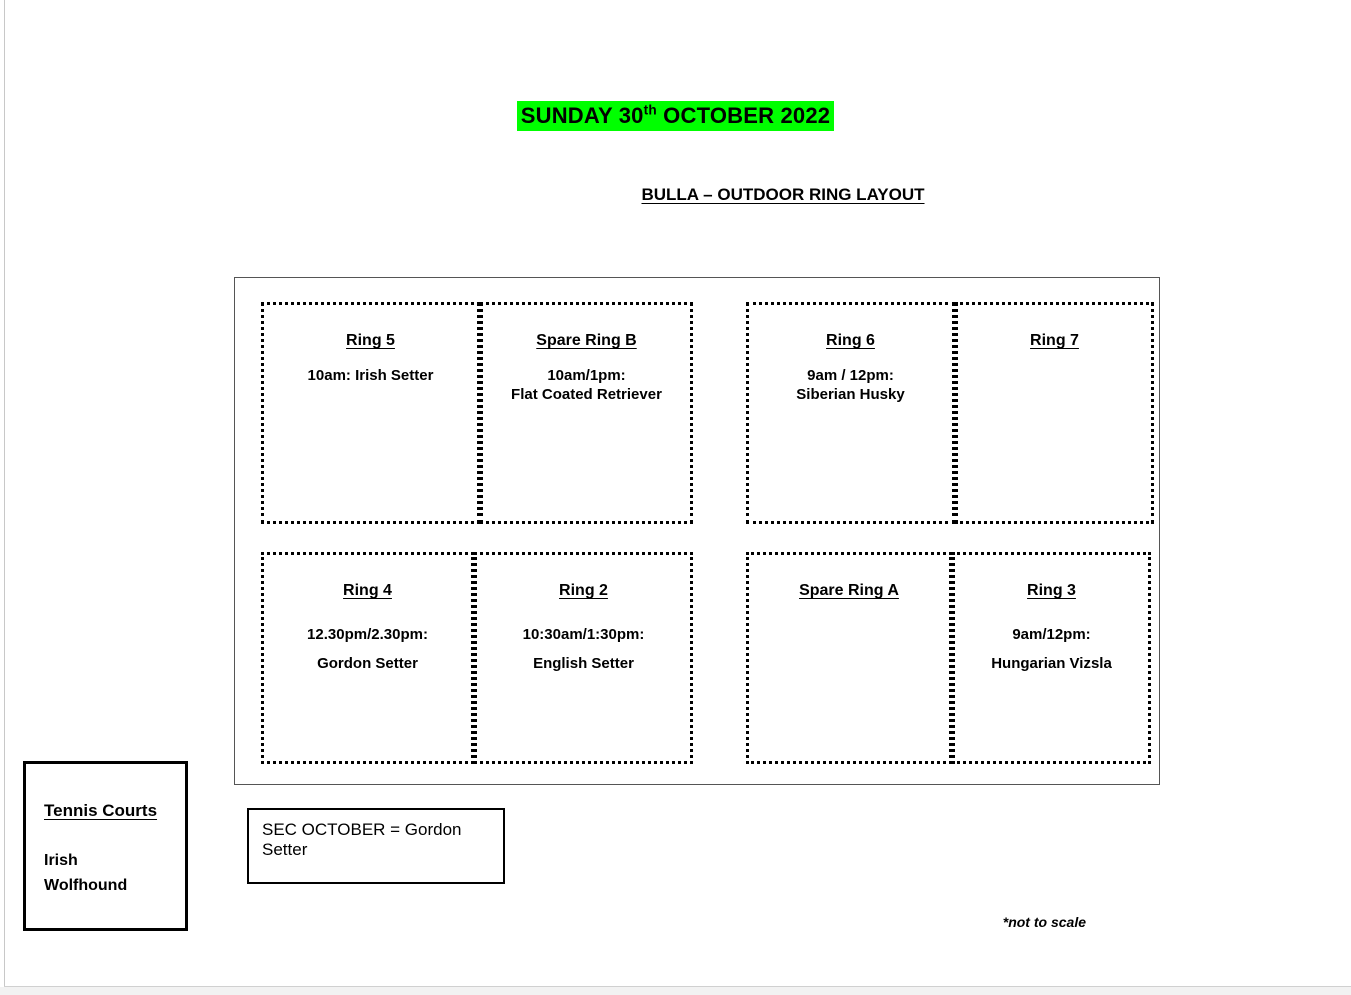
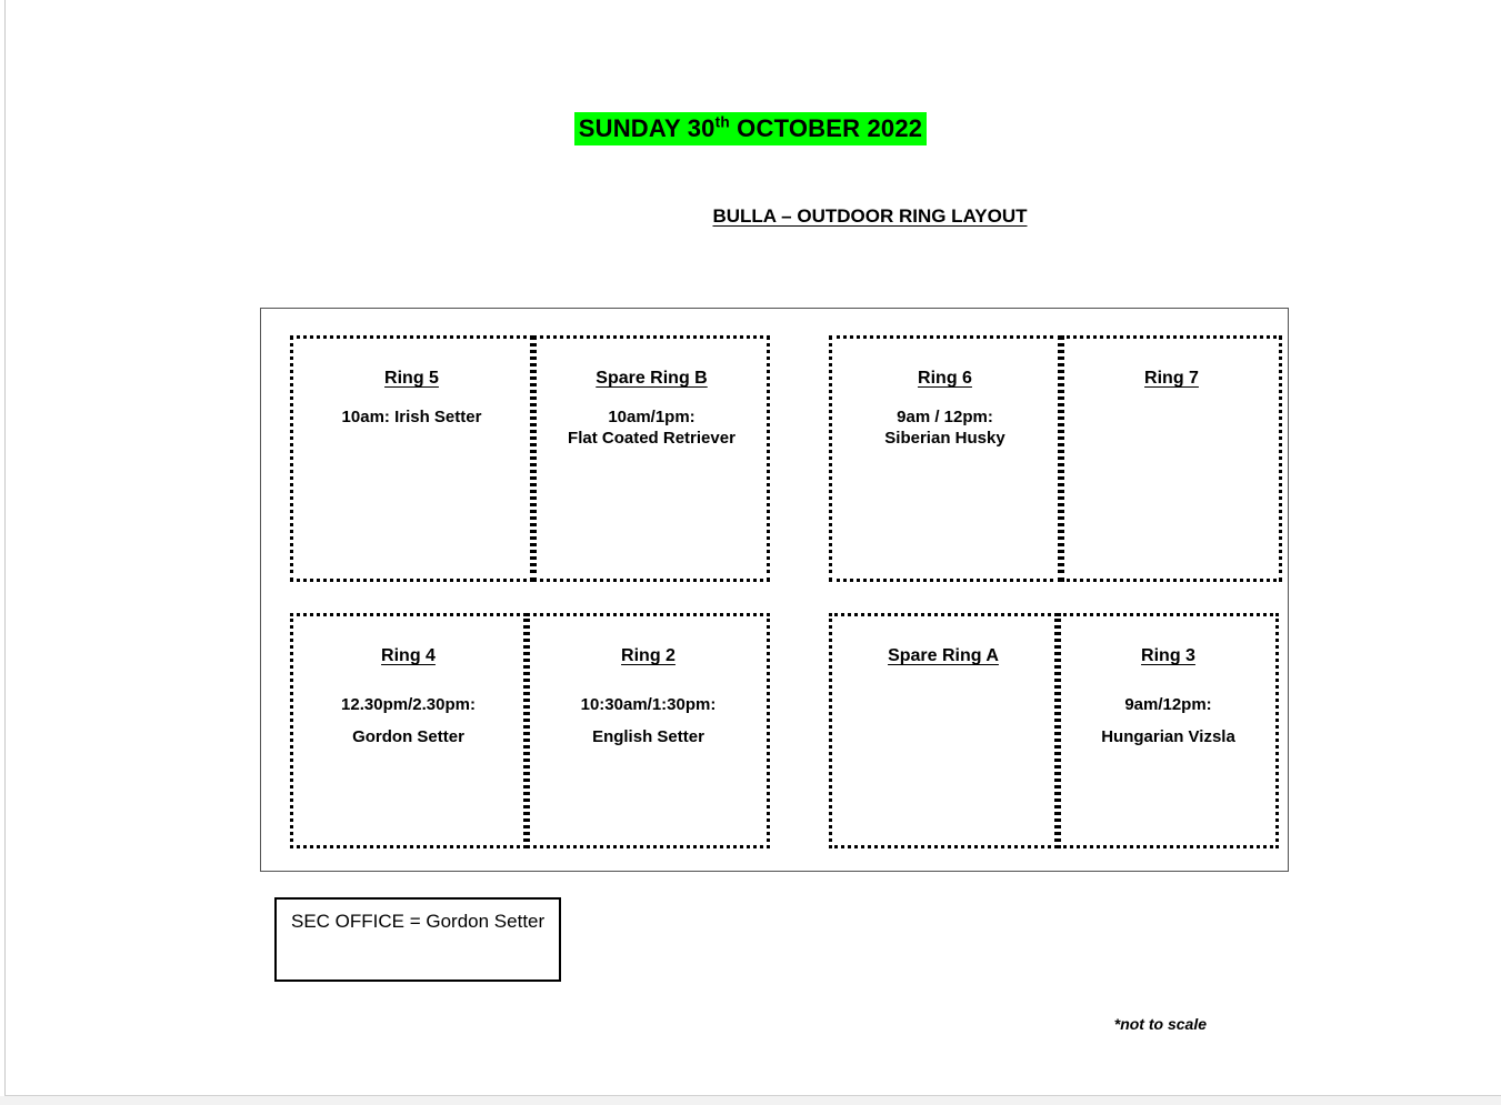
  SUNDAY 30th OCTOBER 2022
  BULLA – OUTDOOR RING LAYOUT
- Tennis Courts
- Irish
- Wolfhound
  Ring 5
  10am: Irish Setter
  Spare Ring B
  10am/1pm:
  Flat Coated Retriever
  Ring 6
  9am / 12pm:
  Siberian Husky
  Ring 7
  Ring 4
  12.30pm/2.30pm:
  Gordon Setter
  Ring 2
  10:30am/1:30pm:
  English Setter
  Spare Ring A
  Ring 3
  9am/12pm:
  Hungarian Vizsla
- SEC OCTOBER = Gordon Setter
+ SEC OFFICE = Gordon Setter
  *not to scale
